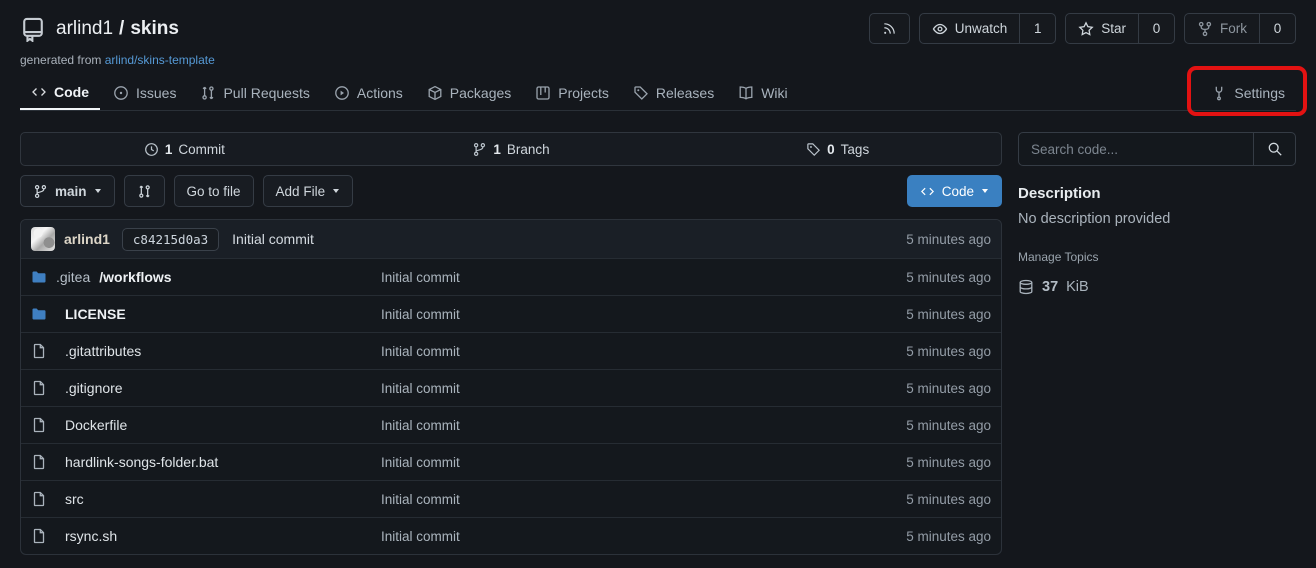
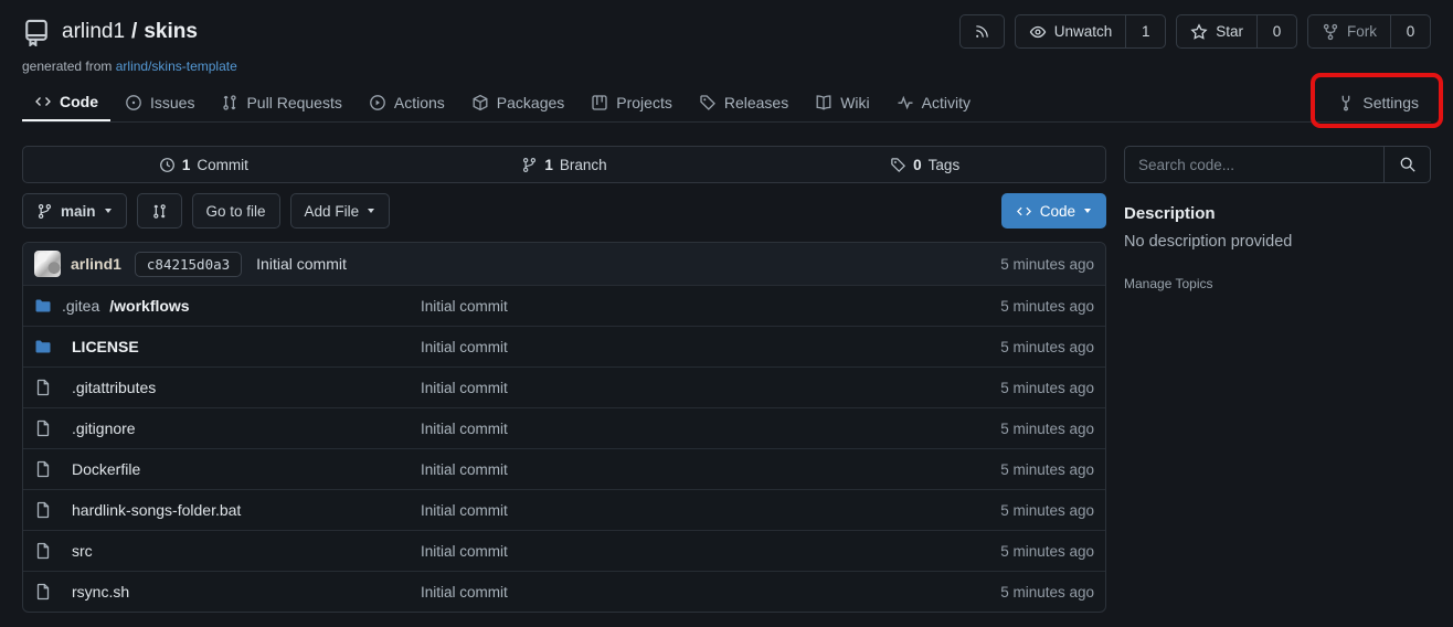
  arlind1
  /
  skins
  Unwatch
  1
  Star
  0
  Fork
  0
  generated from arlind/skins-template
  Code
  Issues
  Pull Requests
  Actions
  Packages
  Projects
  Releases
  Wiki
+ Activity
  Settings
  1
  Commit
  1
  Branch
  0
  Tags
  main
  Go to file
  Add File
  Code
  arlind1
  c84215d0a3
  Initial commit
  5 minutes ago
  .gitea
  /workflows
  Initial commit
  5 minutes ago
  LICENSE
  Initial commit
  5 minutes ago
  .gitattributes
  Initial commit
  5 minutes ago
  .gitignore
  Initial commit
  5 minutes ago
  Dockerfile
  Initial commit
  5 minutes ago
  hardlink-songs-folder.bat
  Initial commit
  5 minutes ago
  src
  Initial commit
  5 minutes ago
  rsync.sh
  Initial commit
  5 minutes ago
  Search code...
  Description
  No description provided
  Manage Topics
- 37
- KiB
